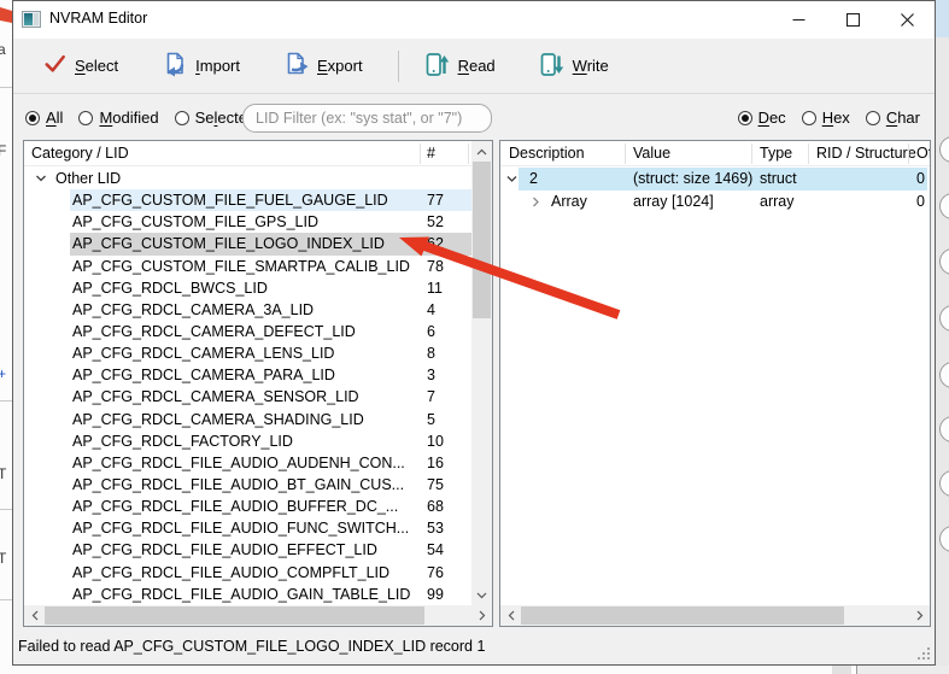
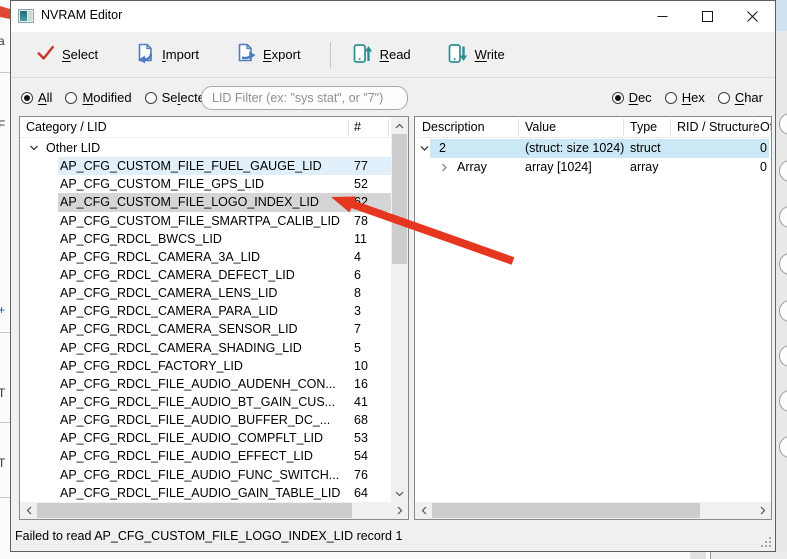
  a
  F
  +
  T
  T
  NVRAM Editor
  Select
  Import
  Export
  Read
  Write
  All
  Modified
  Select
  LID Filter (ex: "sys stat", or "7")
  Dec
  Hex
  Char
  Category / LID
  #
  Other LID
  AP_CFG_CUSTOM_FILE_FUEL_GAUGE_LID
  77
  AP_CFG_CUSTOM_FILE_GPS_LID
  52
  AP_CFG_CUSTOM_FILE_LOGO_INDEX_LID
  AP_CFG_CUSTOM_FILE_SMARTPA_CALIB_LID
  78
  AP_CFG_RDCL_BWCS_LID
  11
  AP_CFG_RDCL_CAMERA_3A_LID
  4
  AP_CFG_RDCL_CAMERA_DEFECT_LID
  6
  AP_CFG_RDCL_CAMERA_LENS_LID
  8
  AP_CFG_RDCL_CAMERA_PARA_LID
  3
  AP_CFG_RDCL_CAMERA_SENSOR_LID
  7
  AP_CFG_RDCL_CAMERA_SHADING_LID
  5
  AP_CFG_RDCL_FACTORY_LID
  10
  AP_CFG_RDCL_FILE_AUDIO_AUDENH_CON...
  16
  AP_CFG_RDCL_FILE_AUDIO_BT_GAIN_CUS...
- 75
+ 41
  AP_CFG_RDCL_FILE_AUDIO_BUFFER_DC_...
  68
- AP_CFG_RDCL_FILE_AUDIO_FUNC_SWITCH...
+ AP_CFG_RDCL_FILE_AUDIO_COMPFLT_LID
  53
  AP_CFG_RDCL_FILE_AUDIO_EFFECT_LID
  54
- AP_CFG_RDCL_FILE_AUDIO_COMPFLT_LID
+ AP_CFG_RDCL_FILE_AUDIO_FUNC_SWITCH...
  76
  AP_CFG_RDCL_FILE_AUDIO_GAIN_TABLE_LID
- 99
+ 64
  Description
  Value
  Type
  RID / Structure
  2
- (struct: size 1469)
+ (struct: size 1024)
  struct
  0
  Array
  array [1024]
  array
  0
  Failed to read AP_CFG_CUSTOM_FILE_LOGO_INDEX_LID record 1
